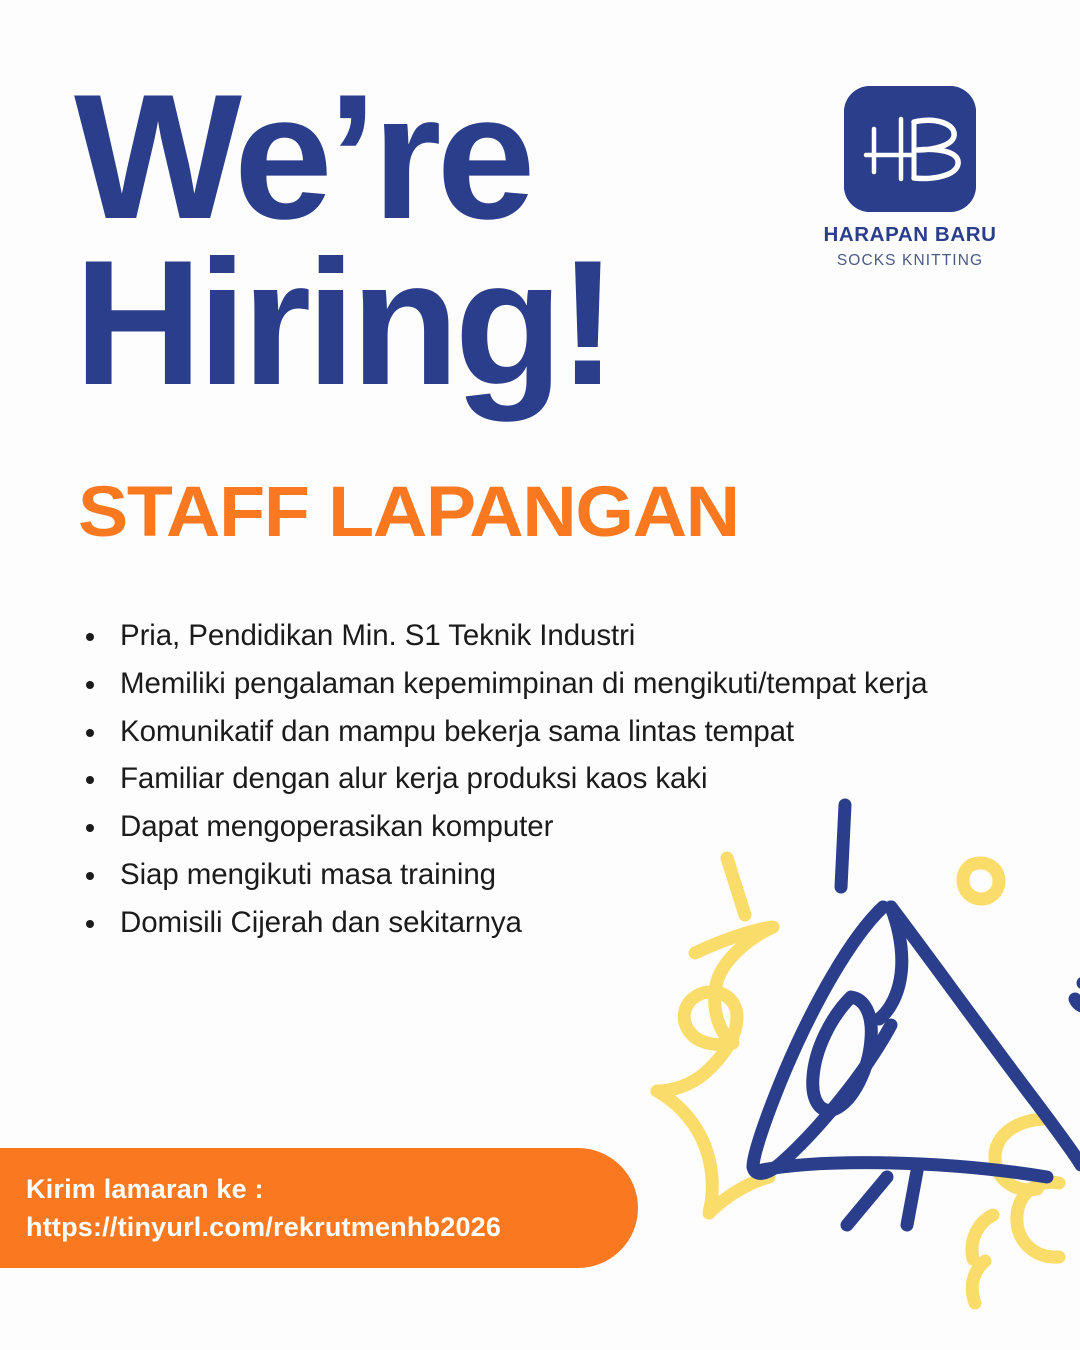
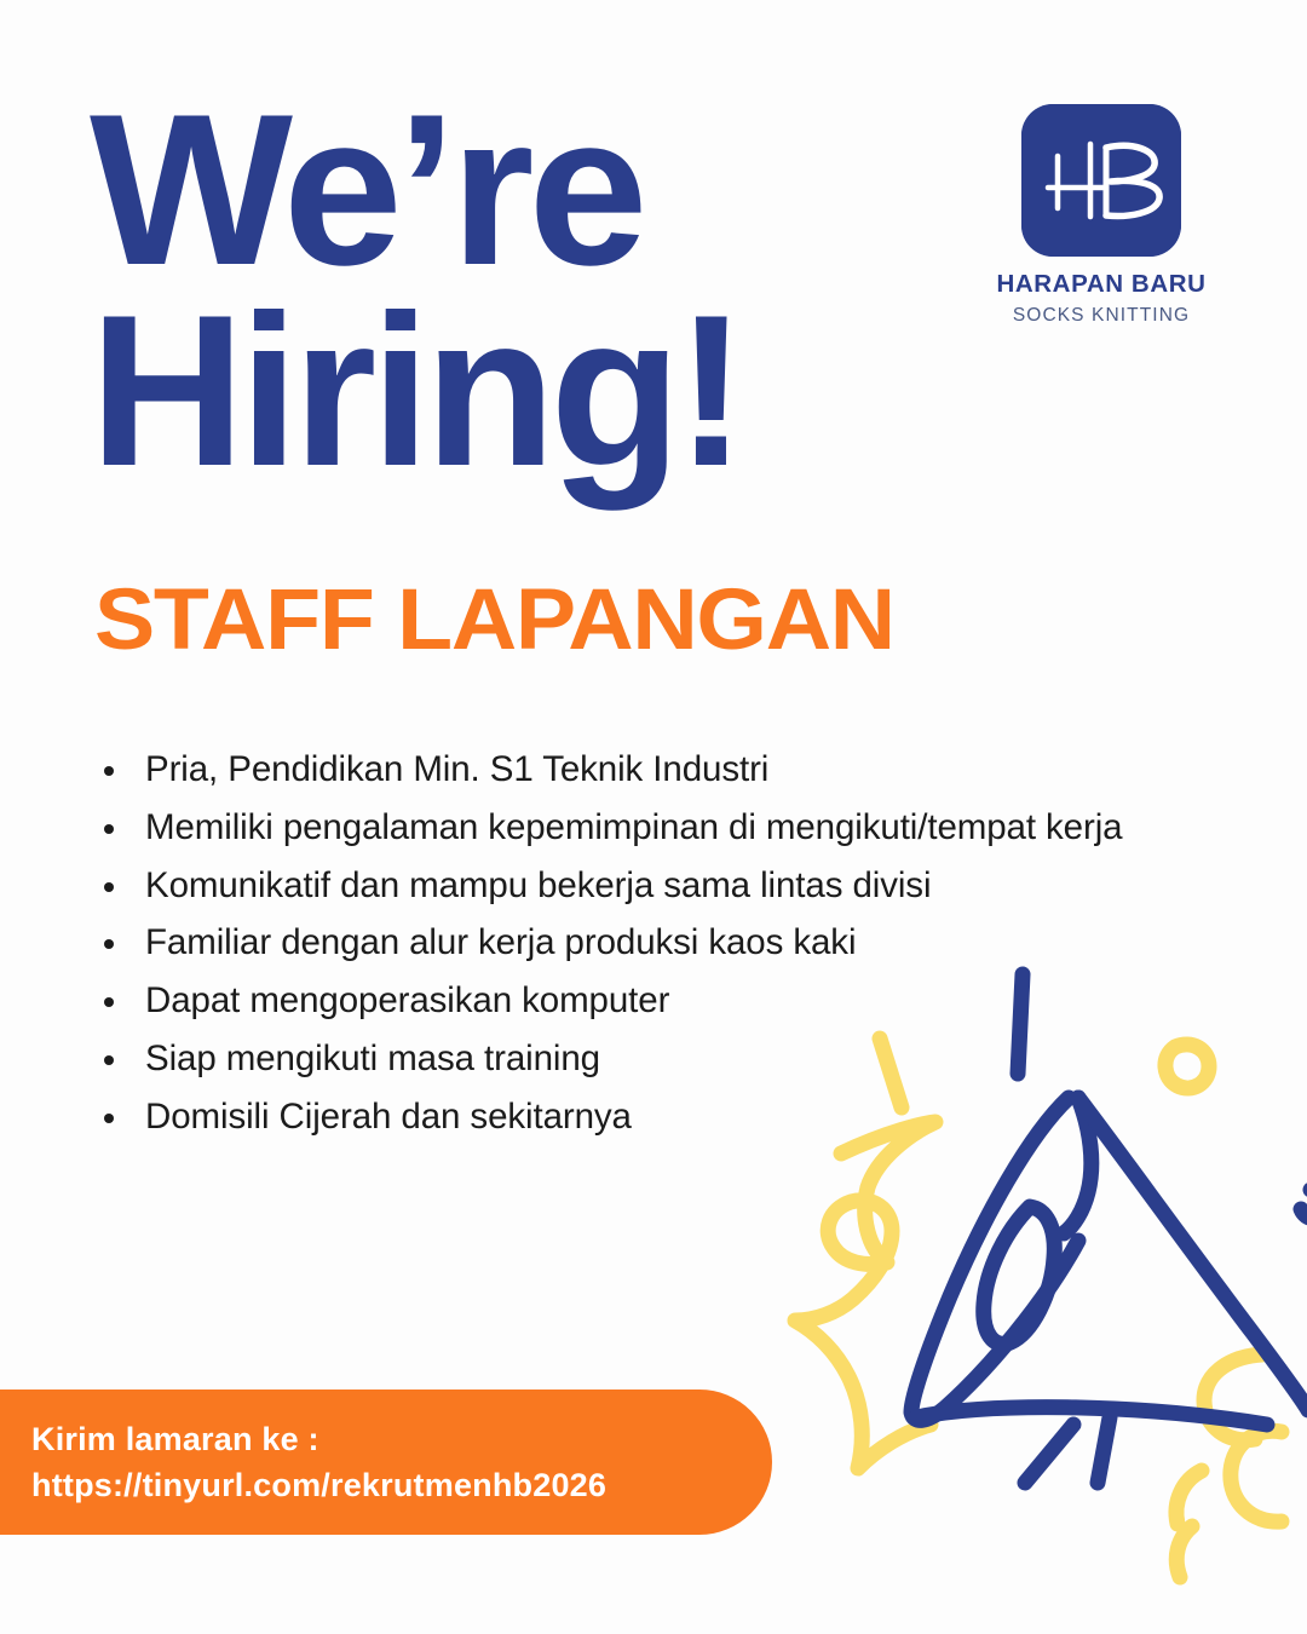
  HARAPAN BARU
  SOCKS KNITTING
  We’re
  Hiring!
  STAFF LAPANGAN
  Pria, Pendidikan Min. S1 Teknik Industri
  Memiliki pengalaman kepemimpinan di mengikuti/tempat kerja
- Komunikatif dan mampu bekerja sama lintas tempat
+ Komunikatif dan mampu bekerja sama lintas divisi
  Familiar dengan alur kerja produksi kaos kaki
  Dapat mengoperasikan komputer
  Siap mengikuti masa training
  Domisili Cijerah dan sekitarnya
  Kirim lamaran ke :
  https://tinyurl.com/rekrutmenhb2026
